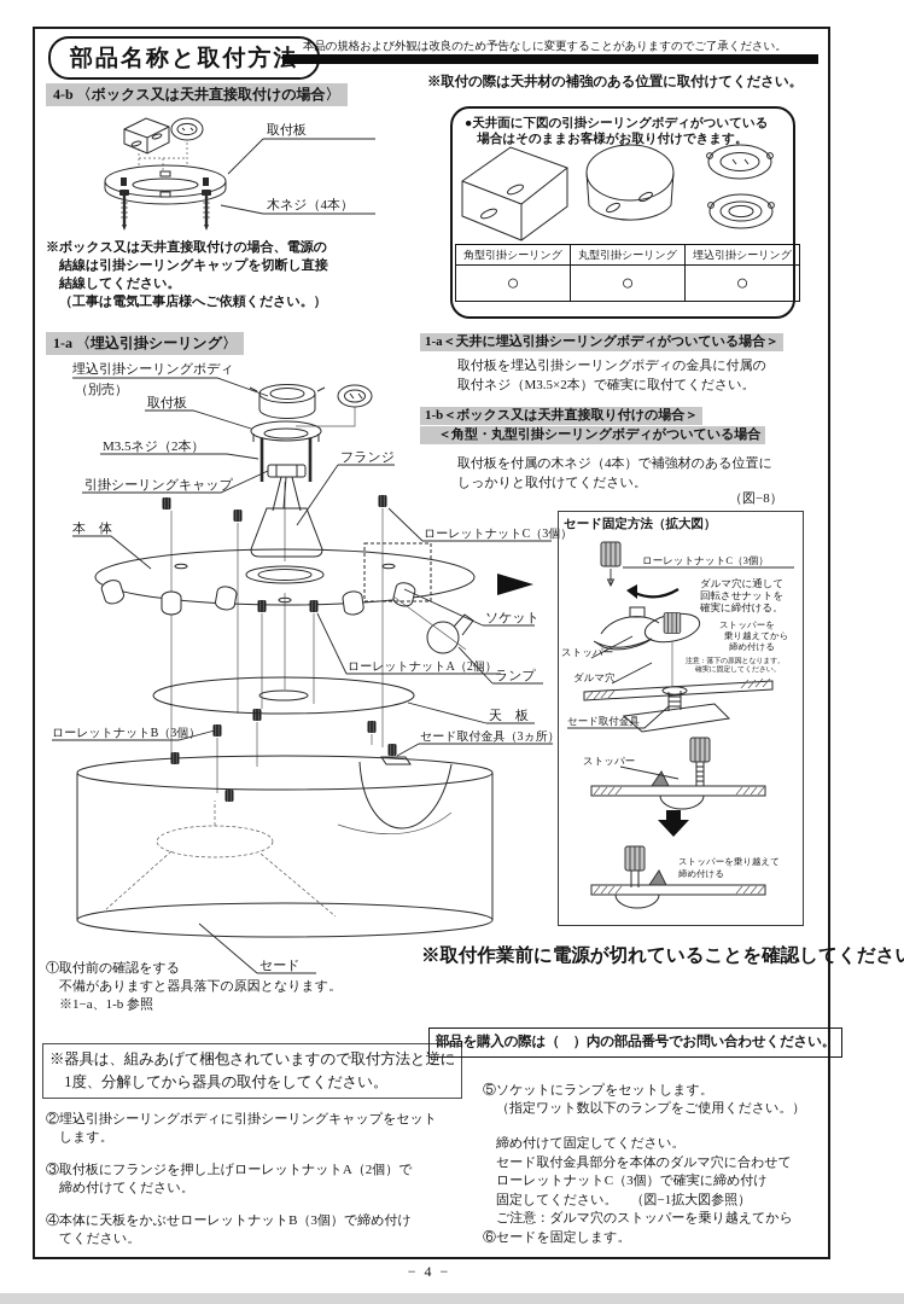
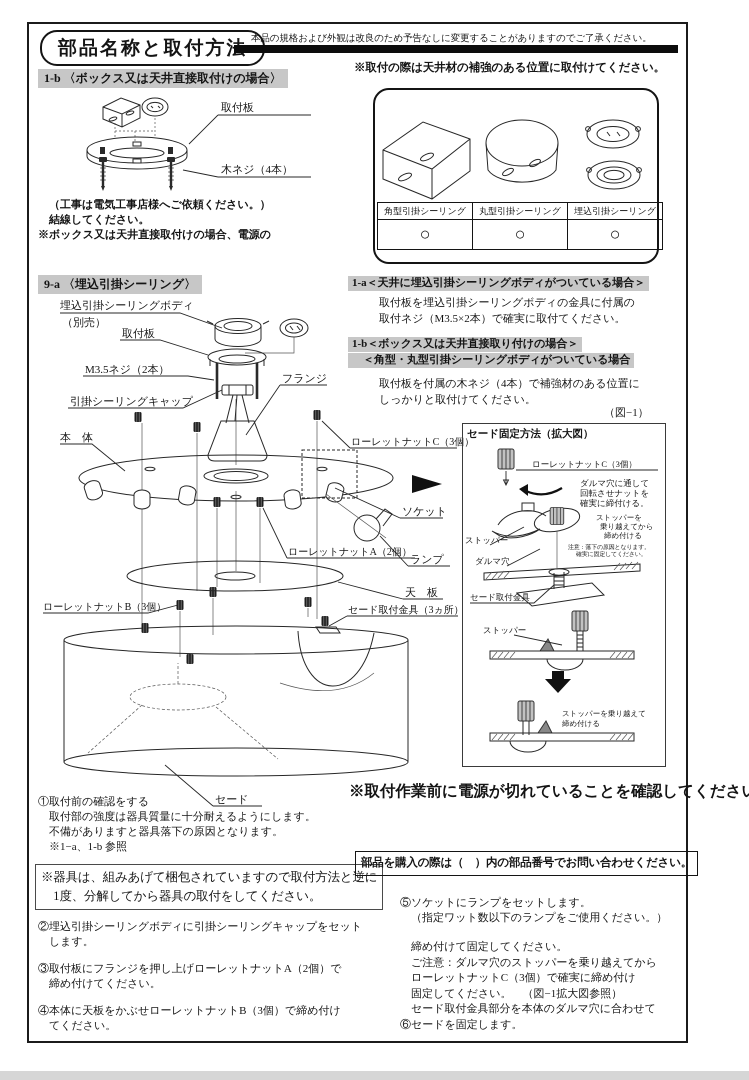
  部品名称と取付方
  本品の規格および外観は改良のため予告なしに変更することがありますのでご了承ください。
- 4-b 〈ボックス又は天井直接取付けの場合〉
+ 1-b 〈ボックス又は天井直接取付けの場合〉
  取付板
  木ネジ（4本）
- ※ボックス又は天井直接取付けの場合、電源の
+ （工事は電気工事店様へご依頼ください。）
- 結線は引掛シーリングキャップを切断し直接
  結線してください。
- （工事は電気工事店様へご依頼ください。）
+ ※ボックス又は天井直接取付けの場合、電源の
  ※取付の際は天井材の補強のある位置に取付けてください。
- ●天井面に下図の引掛シーリングボディがついている
- 場合はそのままお客様がお取り付けできます。
  角型引掛シーリング	丸型引掛シーリング	埋込引掛シーリング
  ○	○	○
- 1-a 〈埋込引掛シーリング〉
+ 9-a 〈埋込引掛シーリング〉
  1-a＜天井に埋込引掛シーリングボディがついている場合＞
  取付板を埋込引掛シーリングボディの金具に付属の
  取付ネジ（M3.5×2本）で確実に取付てください。
  1-b＜ボックス又は天井直接取り付けの場合＞
  ＜角型・丸型引掛シーリングボディがついている場合
  取付板を付属の木ネジ（4本）で補強材のある位置に
  しっかりと取付けてください。
  埋込引掛シーリングボディ
  （別売）
  取付板
  M3.5ネジ（2本）
  引掛シーリングキャップ
  フランジ
  本 体
  ローレットナットC（3個）
  ソケット
  ローレットナットA（2個）
  ランプ
  天 板
  ローレットナットB（3個）
  セード取付金具（3ヵ所）
  セード
- （図−8）
+ （図−1）
  セード固定方法（拡大図）
  ローレットナットC（3個）
  ダルマ穴に通して
  回転させナットを
  確実に締付ける。
  ストッパーを
  乗り越えてから
  締め付ける
  ストッパー
  ダルマ穴
  セード取付金具
  ストッパー
  ストッパーを乗り越えて
  締め付ける
  ※取付作業前に電源が切れていることを確認してくださ
  ①取付前の確認をする
+ 取付部の強度は器具質量に十分耐えるようにします。
  不備がありますと器具落下の原因となります。
  ※1−a、1-b 参照
  ※器具は、組みあげて梱包されていますので取付方法と逆に
  1度、分解してから器具の取付をしてください。
  ②埋込引掛シーリングボディに引掛シーリングキャップをセット
  します。
  ③取付板にフランジを押し上げローレットナットA（2個）で
  締め付けてください。
  ④本体に天板をかぶせローレットナットB（3個）で締め付け
  てください。
  部品を購入の際は（ ）内の部品番号でお問い合わせください。
  ⑤ソケットにランプをセットします。
  （指定ワット数以下のランプをご使用ください。）
  締め付けて固定してください。
- セード取付金具部分を本体のダルマ穴に合わせて
+ ご注意：ダルマ穴のストッパーを乗り越えてから
  ローレットナットC（3個）で確実に締め付け
  固定してください。 （図−1拡大図参照）
- ご注意：ダルマ穴のストッパーを乗り越えてから
+ セード取付金具部分を本体のダルマ穴に合わせて
  ⑥セードを固定します。
- − 4 −
